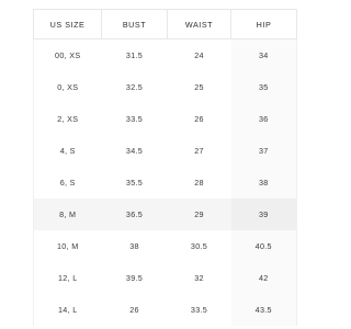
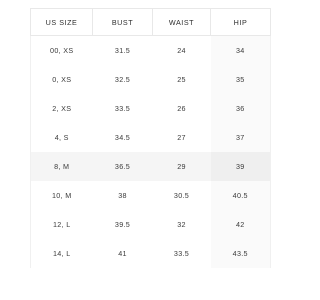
  US SIZE	BUST	WAIST	HIP
  00, XS	31.5	24	34
  0, XS	32.5	25	35
  2, XS	33.5	26	36
  4, S	34.5	27	37
- 6, S	35.5	28	38
  8, M	36.5	29	39
  10, M	38	30.5	40.5
  12, L	39.5	32	42
- 14, L	26	33.5	43.5
+ 14, L	41	33.5	43.5
